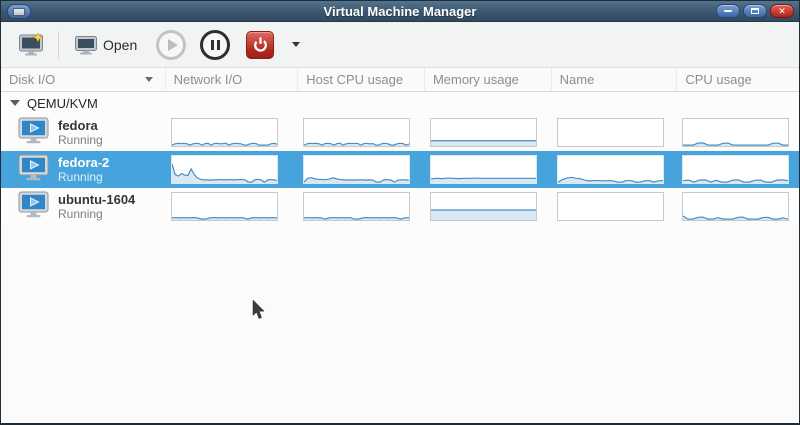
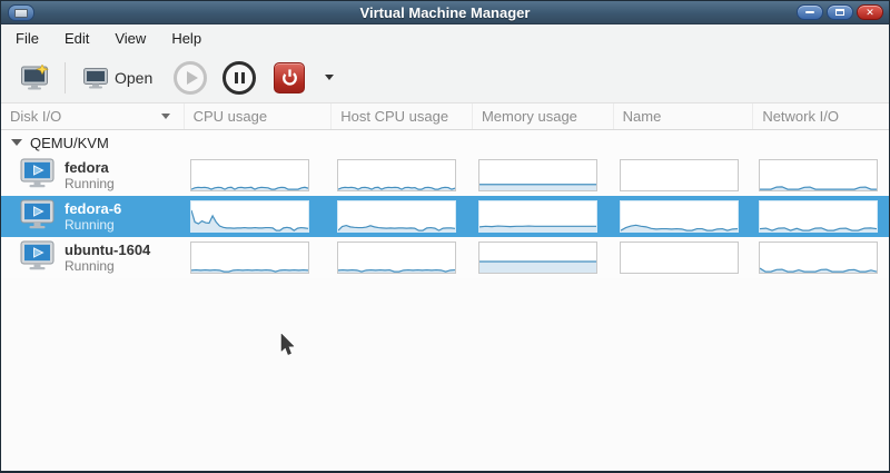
  Virtual Machine Manager
  ✕
+ File
+ Edit
+ View
+ Help
  Open
  Disk I/O
- Network I/O
+ CPU usage
  Host CPU usage
  Memory usage
  Name
- CPU usage
+ Network I/O
  QEMU/KVM
  fedora
  Running
- fedora-2
+ fedora-6
  Running
  ubuntu-1604
  Running
